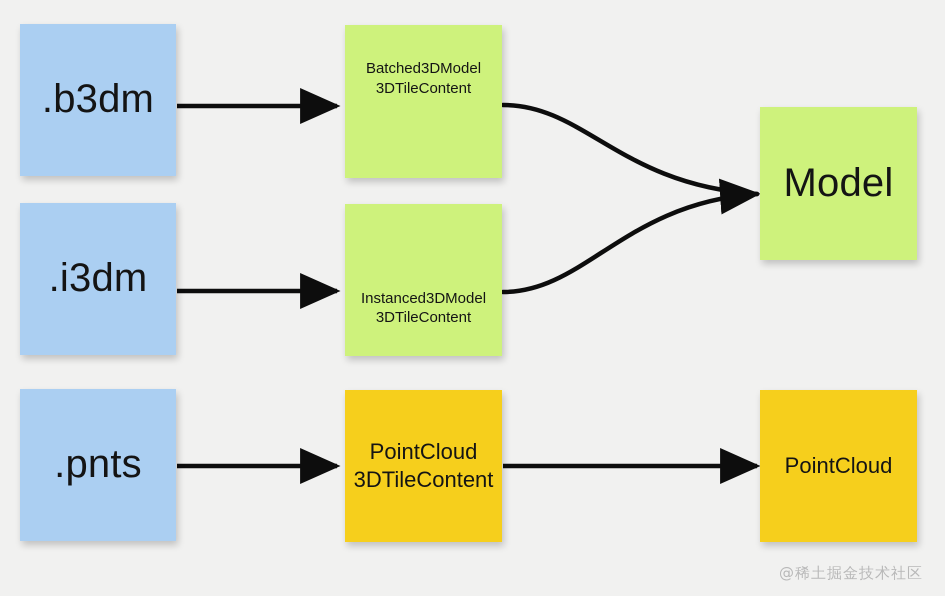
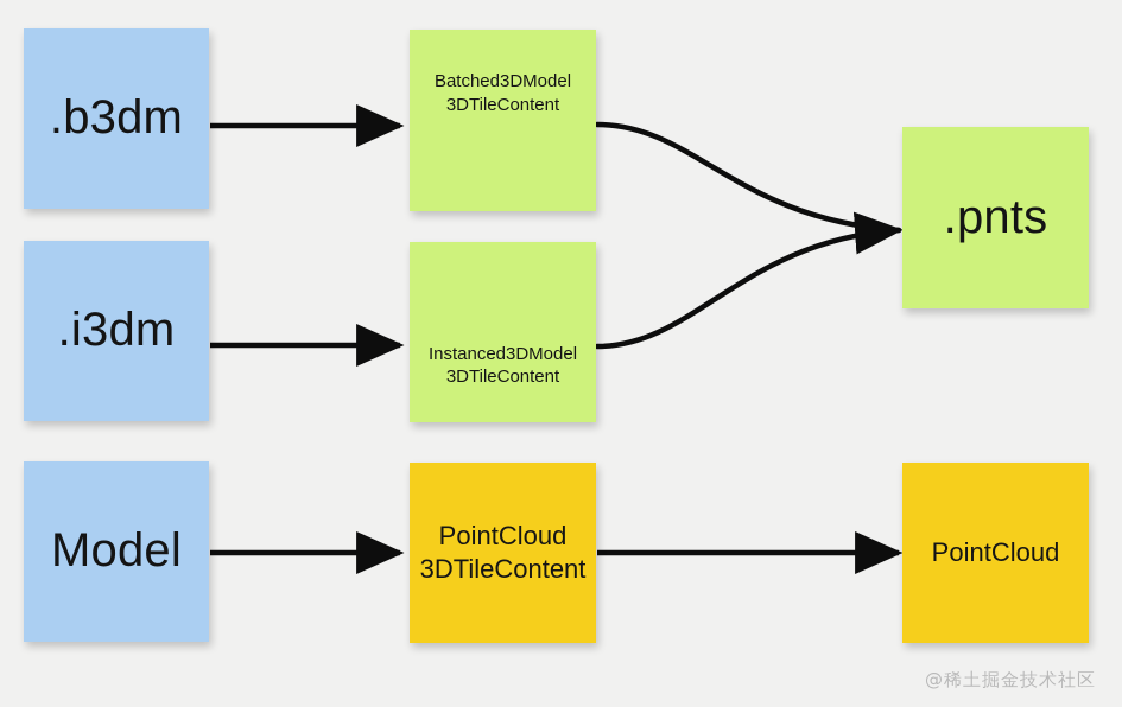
  .b3dm
  .i3dm
- .pnts
+ Model
  Batched3DModel
  3DTileContent
  Instanced3DModel
  3DTileContent
  PointCloud
  3DTileContent
- Model
+ .pnts
  PointCloud
  @稀土掘金技术社区
